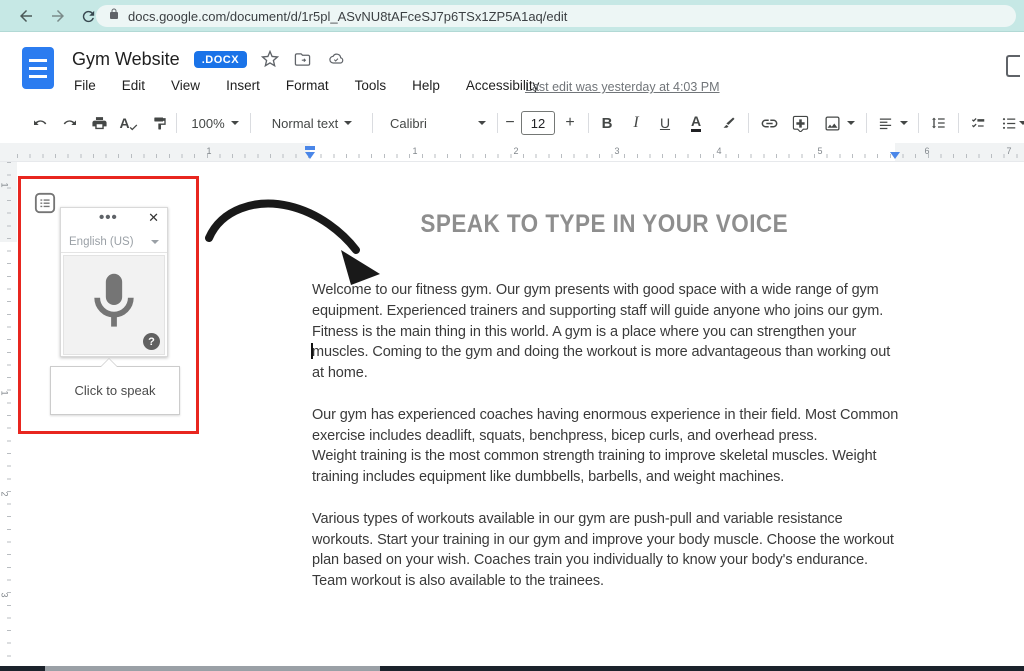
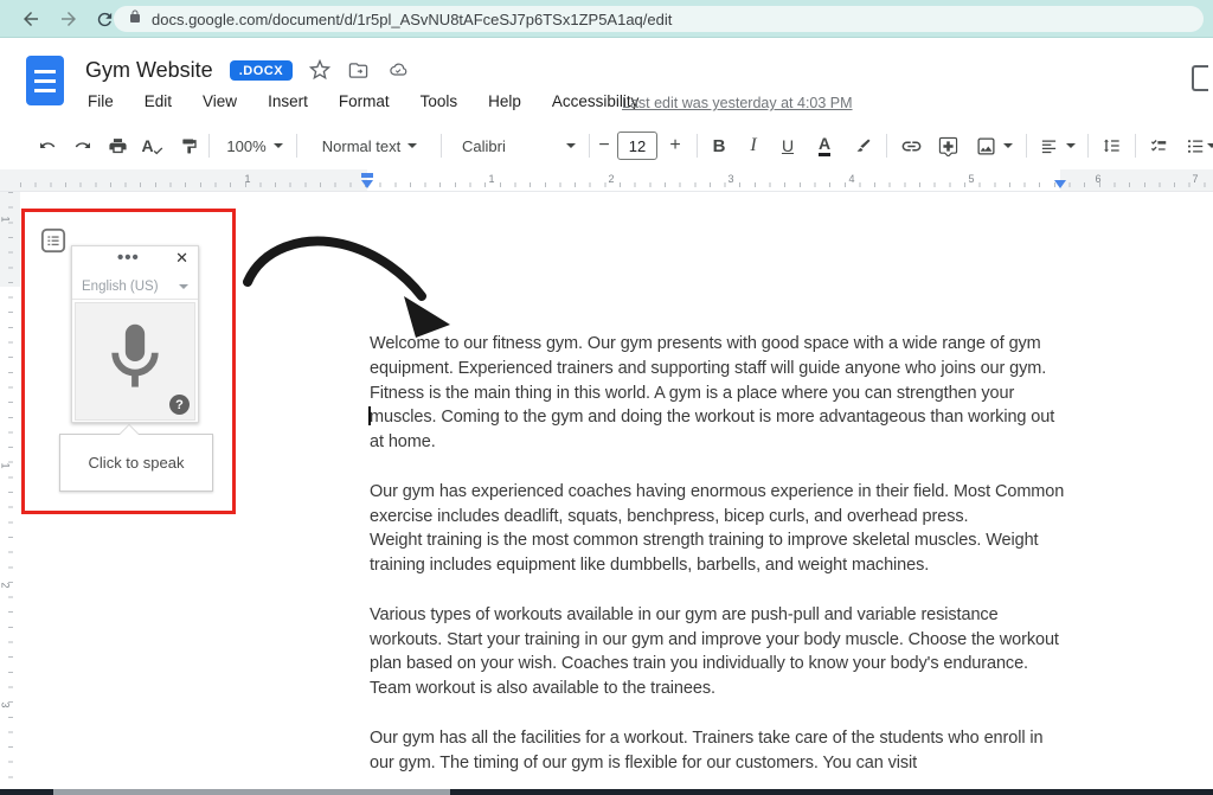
  docs.google.com/document/d/1r5pl_ASvNU8tAFceSJ7p6TSx1ZP5A1aq/edit
  Gym Website
  .DOCX
  File
  Edit
  View
  Insert
  Format
  Tools
  Help
  Accessibility
  Last edit was yesterday at 4:03 PM
  A
  100%
  Normal text
  Calibri
  −
  12
  +
  B
  I
  U
  A
  1
  1
  2
  3
  4
  5
  6
  7
- SPEAK TO TYPE IN YOUR VOICE
  Welcome to our fitness gym. Our gym presents with good space with a wide range of gym equipment. Experienced trainers and supporting staff will guide anyone who joins our gym. Fitness is the main thing in this world. A gym is a place where you can strengthen your muscles. Coming to the gym and doing the workout is more advantageous than working out at home.
  Our gym has experienced coaches having enormous experience in their field. Most Common exercise includes deadlift, squats, benchpress, bicep curls, and overhead press.
  Weight training is the most common strength training to improve skeletal muscles. Weight training includes equipment like dumbbells, barbells, and weight machines.
  Various types of workouts available in our gym are push-pull and variable resistance workouts. Start your training in our gym and improve your body muscle. Choose the workout plan based on your wish. Coaches train you individually to know your body's endurance. Team workout is also available to the trainees.
+ Our gym has all the facilities for a workout. Trainers take care of the students who enroll in our gym. The timing of our gym is flexible for our customers. You can visit
  •••
  ✕
  English (US)
  ?
  Click to speak
